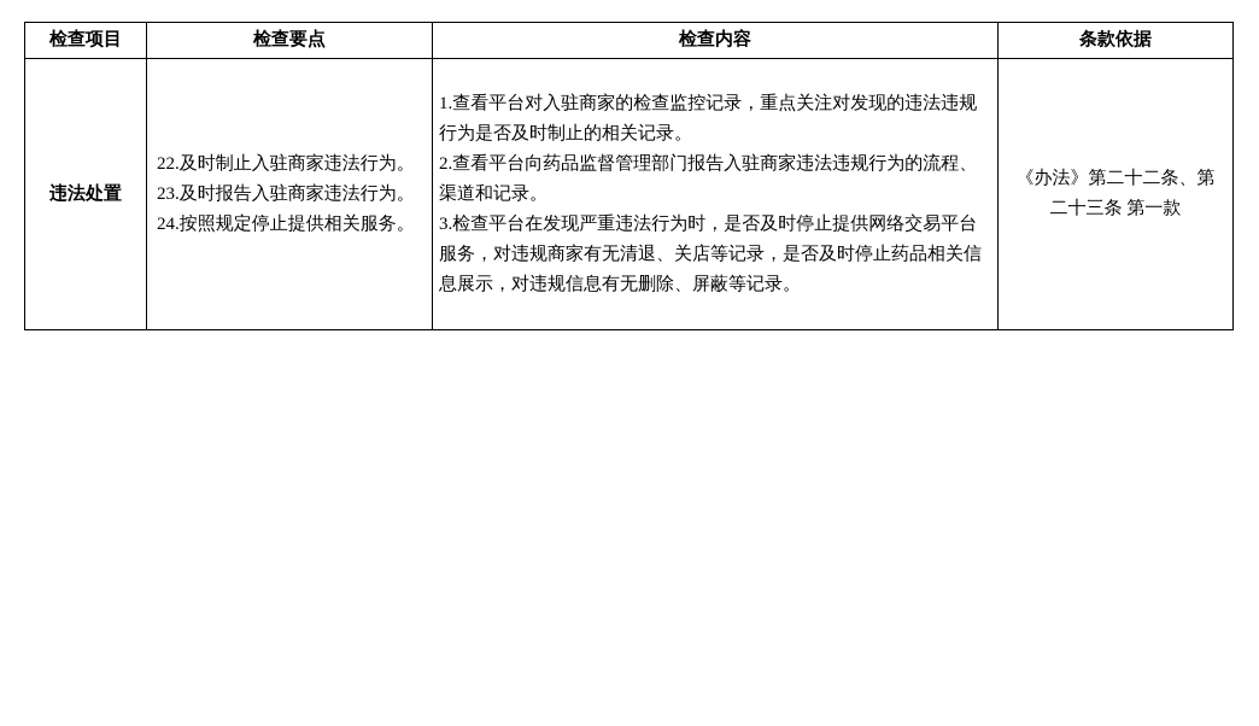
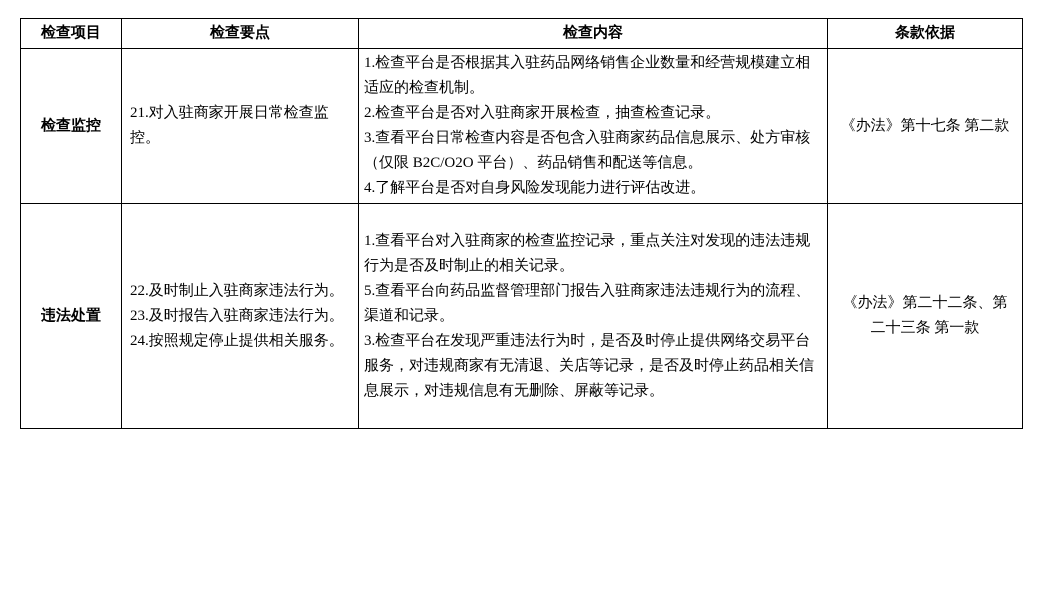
  检查项目	检查要点	检查内容	条款依据
+ 检查监控	21.对入驻商家开展日常检查监控。	1.检查平台是否根据其入驻药品网络销售企业数量和经营规模建立相适应的检查机制。 2.检查平台是否对入驻商家开展检查，抽查检查记录。 3.查看平台日常检查内容是否包含入驻商家药品信息展示、处方审核（仅限 B2C/O2O 平台）、药品销售和配送等信息。 4.了解平台是否对自身风险发现能力进行评估改进。	《办法》第十七条 第二款
- 违法处置	22.及时制止入驻商家违法行为。 23.及时报告入驻商家违法行为。 24.按照规定停止提供相关服务。	1.查看平台对入驻商家的检查监控记录，重点关注对发现的违法违规行为是否及时制止的相关记录。 2.查看平台向药品监督管理部门报告入驻商家违法违规行为的流程、渠道和记录。 3.检查平台在发现严重违法行为时，是否及时停止提供网络交易平台服务，对违规商家有无清退、关店等记录，是否及时停止药品相关信息展示，对违规信息有无删除、屏蔽等记录。	《办法》第二十二条、第二十三条 第一款
+ 违法处置	22.及时制止入驻商家违法行为。 23.及时报告入驻商家违法行为。 24.按照规定停止提供相关服务。	1.查看平台对入驻商家的检查监控记录，重点关注对发现的违法违规行为是否及时制止的相关记录。 5.查看平台向药品监督管理部门报告入驻商家违法违规行为的流程、渠道和记录。 3.检查平台在发现严重违法行为时，是否及时停止提供网络交易平台服务，对违规商家有无清退、关店等记录，是否及时停止药品相关信息展示，对违规信息有无删除、屏蔽等记录。	《办法》第二十二条、第二十三条 第一款
